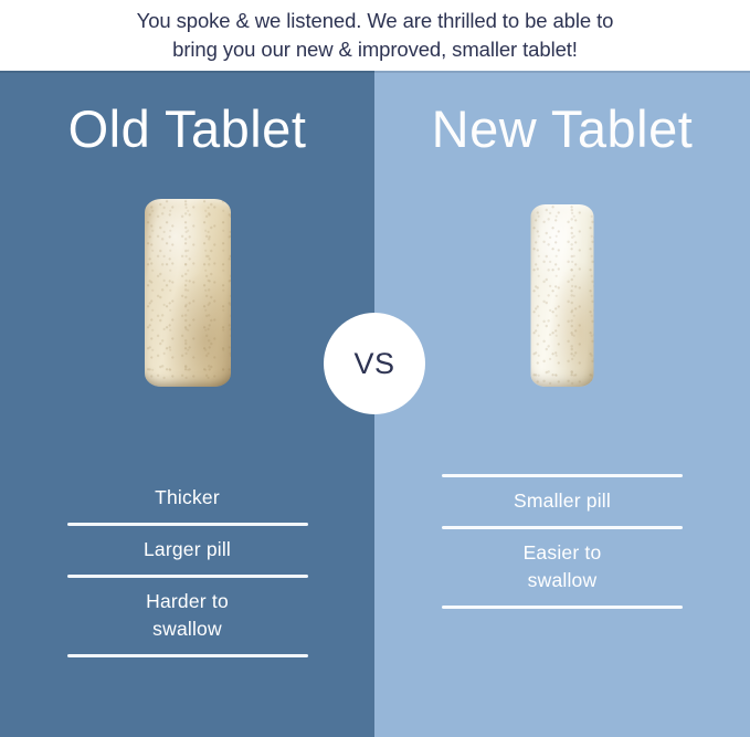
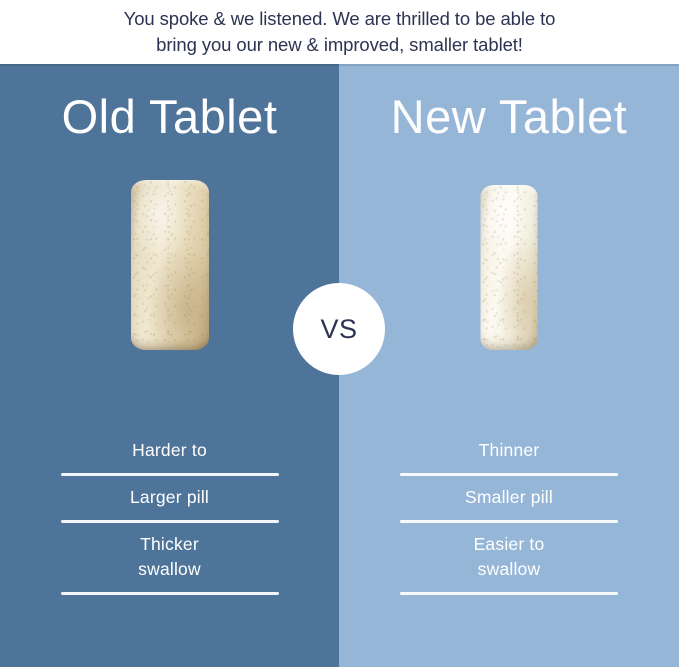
  You spoke & we listened. We are thrilled to be able to
  bring you our new & improved, smaller tablet!
  Old Tablet
- Thicker
+ Harder to
  Larger pill
- Harder to
+ Thicker
  swallow
  New Tablet
+ Thinner
  Smaller pill
  Easier to
  swallow
  VS
